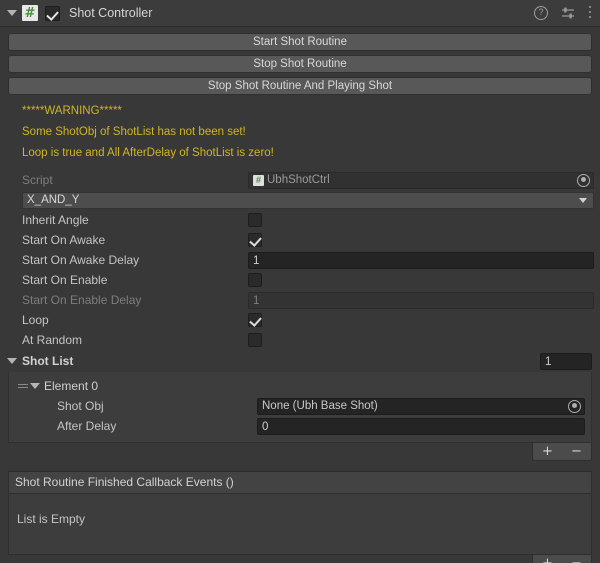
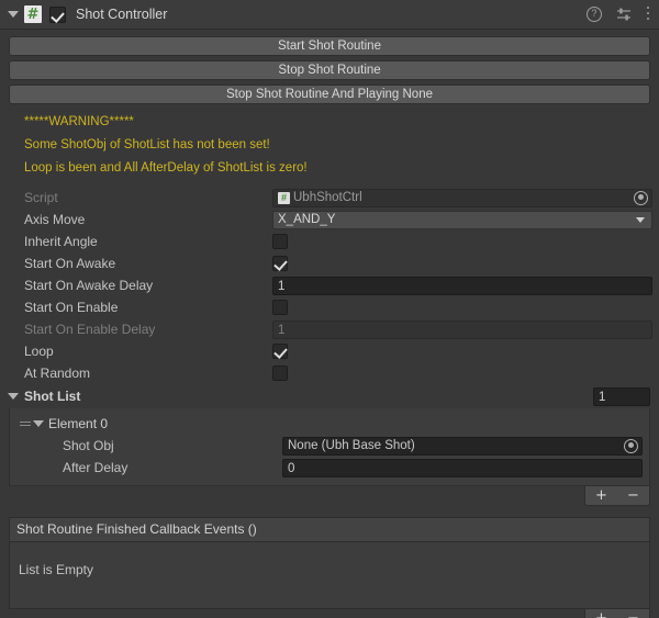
  #
  Shot Controller
  ?
  Start Shot Routine
  Stop Shot Routine
- Stop Shot Routine And Playing Shot
+ Stop Shot Routine And Playing None
  *****WARNING*****
  Some ShotObj of ShotList has not been set!
- Loop is true and All AfterDelay of ShotList is zero!
+ Loop is been and All AfterDelay of ShotList is zero!
  Script
  UbhShotCtrl
+ Axis Move
  X_AND_Y
  Inherit Angle
  Start On Awake
  Start On Awake Delay
  1
  Start On Enable
  Start On Enable Delay
  1
  Loop
  At Random
  Shot List
  1
  Element 0
  Shot Obj
  None (Ubh Base Shot)
  After Delay
  0
  +
  −
  Shot Routine Finished Callback Events ()
  List is Empty
